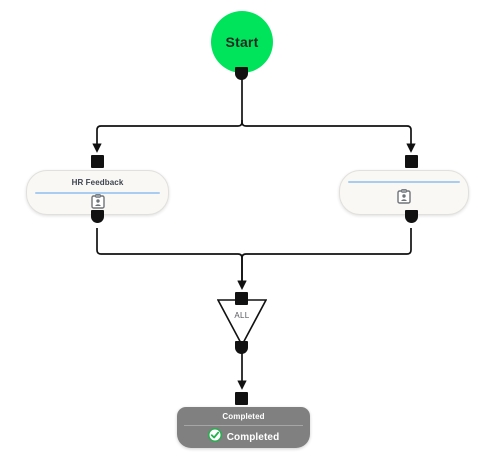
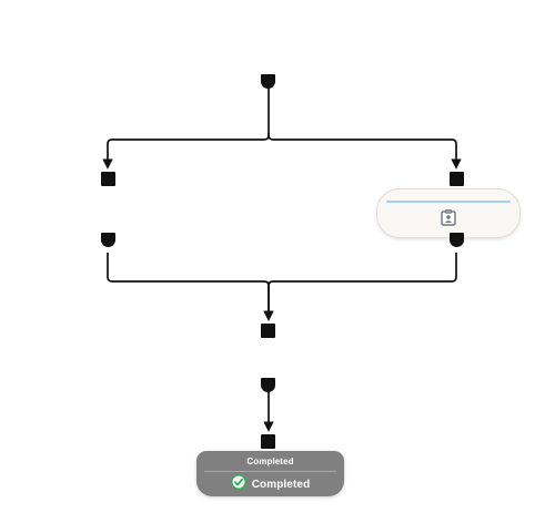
- Start
- HR Feedback
- ALL
  Completed
  Completed
